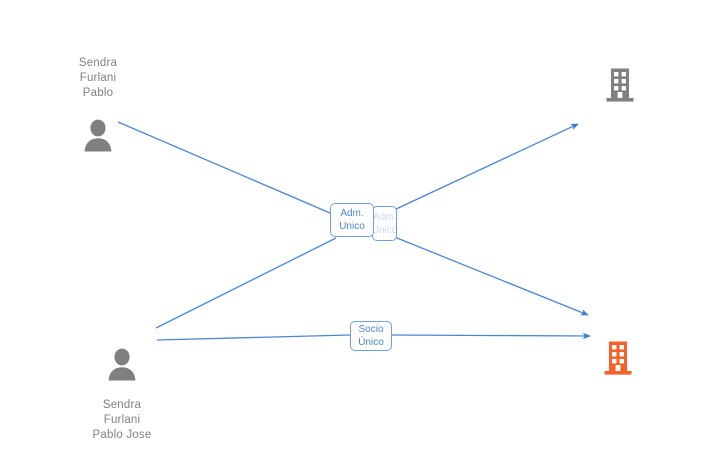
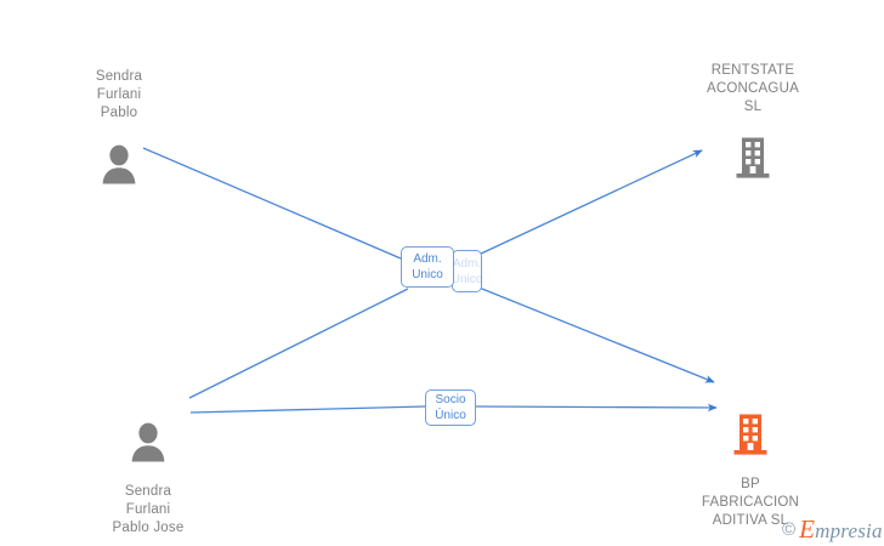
  Adm.
  Unico
  Adm.
  Unico
  Socio
  Único
  Sendra
  Furlani
  Pablo
  Sendra
  Furlani
  Pablo Jose
+ RENTSTATE
+ ACONCAGUA
+ SL
+ BP
+ FABRICACION
+ ADITIVA SL
+ ©
+ Empresia
